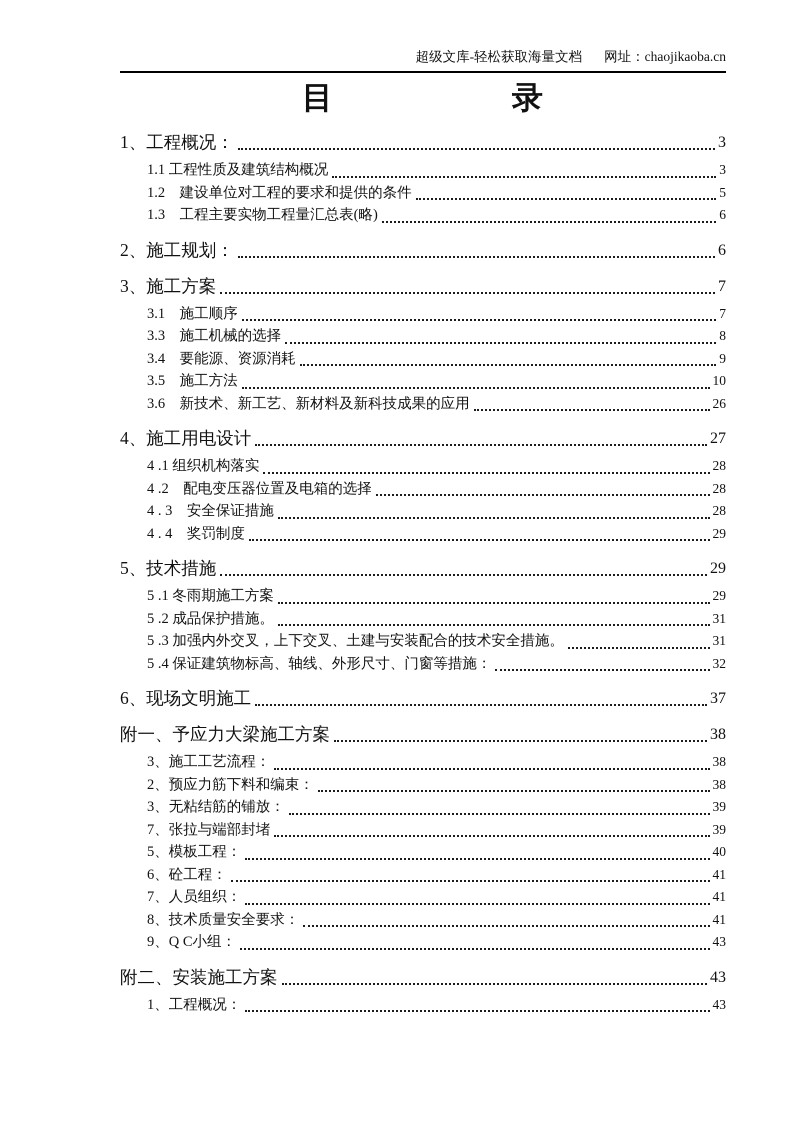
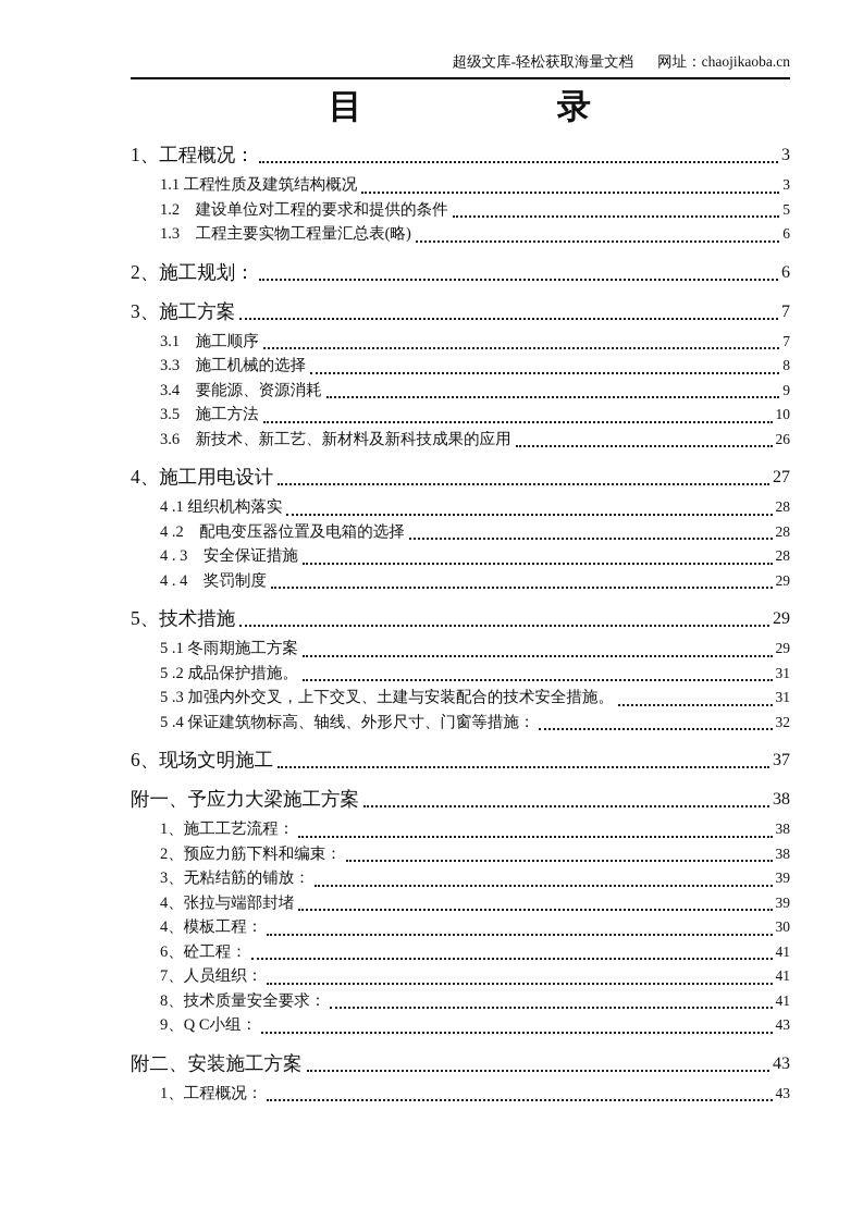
  超级文库-轻松获取海量文档
  网址：chaojikaoba.cn
  目
  录
  1、工程概况：
  3
  1.1 工程性质及建筑结构概况
  3
  1.2 建设单位对工程的要求和提供的条件
  5
  1.3 工程主要实物工程量汇总表(略)
  6
  2、施工规划：
  6
  3、施工方案
  7
  3.1 施工顺序
  7
  3.3 施工机械的选择
  8
  3.4 要能源、资源消耗
  9
  3.5 施工方法
  10
  3.6 新技术、新工艺、新材料及新科技成果的应用
  26
  4、施工用电设计
  27
  4 .1 组织机构落实
  28
  4 .2 配电变压器位置及电箱的选择
  28
  4 . 3 安全保证措施
  28
  4 . 4 奖罚制度
  29
  5、技术措施
  29
  5 .1 冬雨期施工方案
  29
  5 .2 成品保护措施。
  31
  5 .3 加强内外交叉，上下交叉、土建与安装配合的技术安全措施。
  31
  5 .4 保证建筑物标高、轴线、外形尺寸、门窗等措施：
  32
  6、现场文明施工
  37
  附一、予应力大梁施工方案
  38
- 3、施工工艺流程：
+ 1、施工工艺流程：
  38
  2、预应力筋下料和编束：
  38
  3、无粘结筋的铺放：
  39
- 7、张拉与端部封堵
+ 4、张拉与端部封堵
  39
- 5、模板工程：
+ 4、模板工程：
- 40
+ 30
  6、砼工程：
  41
  7、人员组织：
  41
  8、技术质量安全要求：
  41
  9、Q C小组：
  43
  附二、安装施工方案
  43
  1、工程概况：
  43
